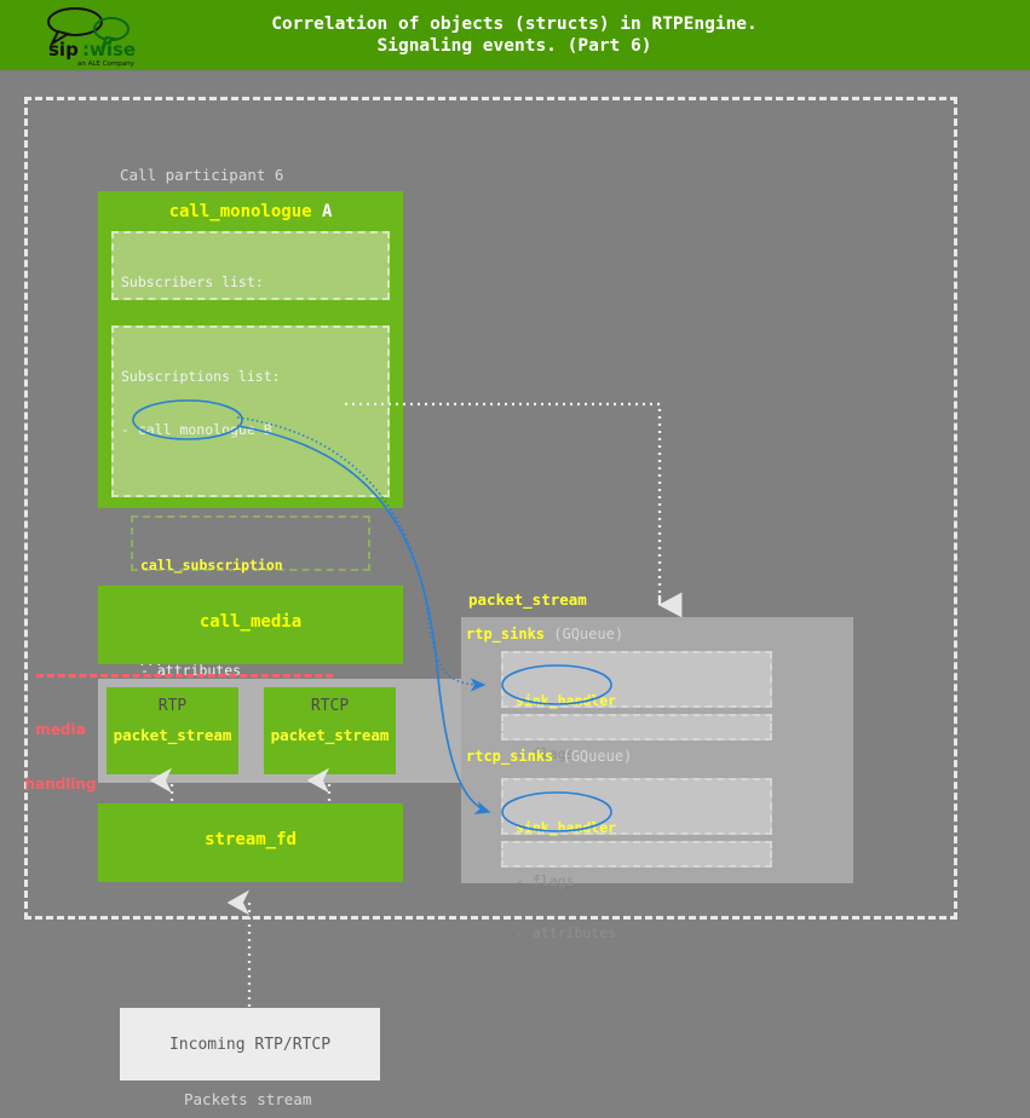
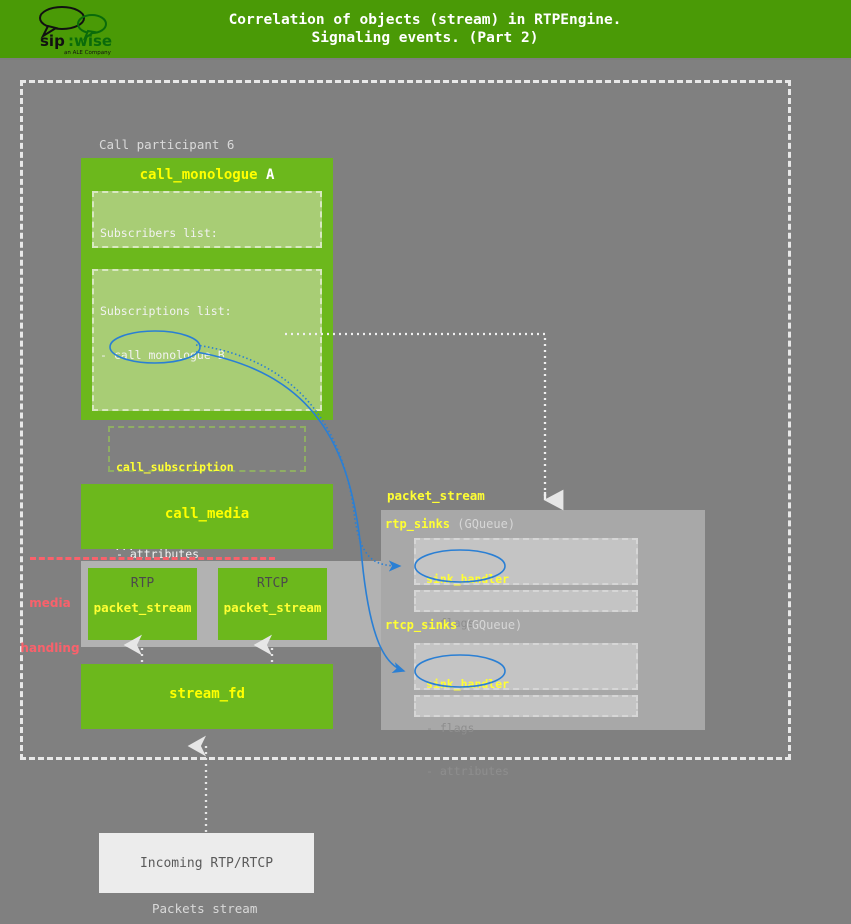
  sip
  :wise
- Correlation of objects (structs) in RTPEngine.
+ Correlation of objects (stream) in RTPEngine.
- Signaling events. (Part 6)
+ Signaling events. (Part 2)
  Call participant 6
  call_monologue A
  Subscribers list:
  Subscriptions list:
  - call monolou B
  call_subscription
  - attributes
  call_media
  RTP
  packet_stream
  RTCP
  packet_stream
  stream_fd
  media
  handling
  packet_stream
  rtp_sinks (GQueue)
  snk_hanler
  - flags
  rtcp_sinks (GQueue)
  snk_hanler
  - flags
  Incoming RTP/RTCP
  Packets stream
